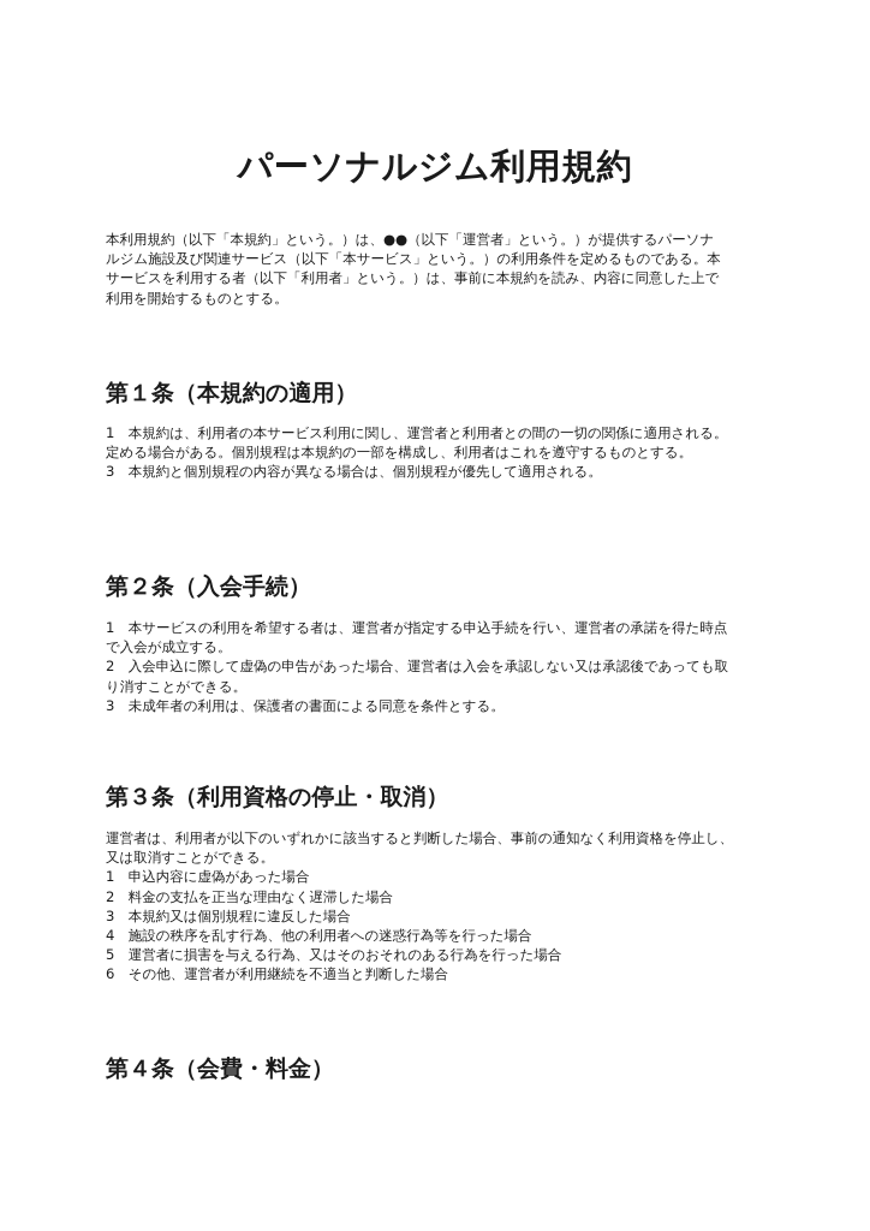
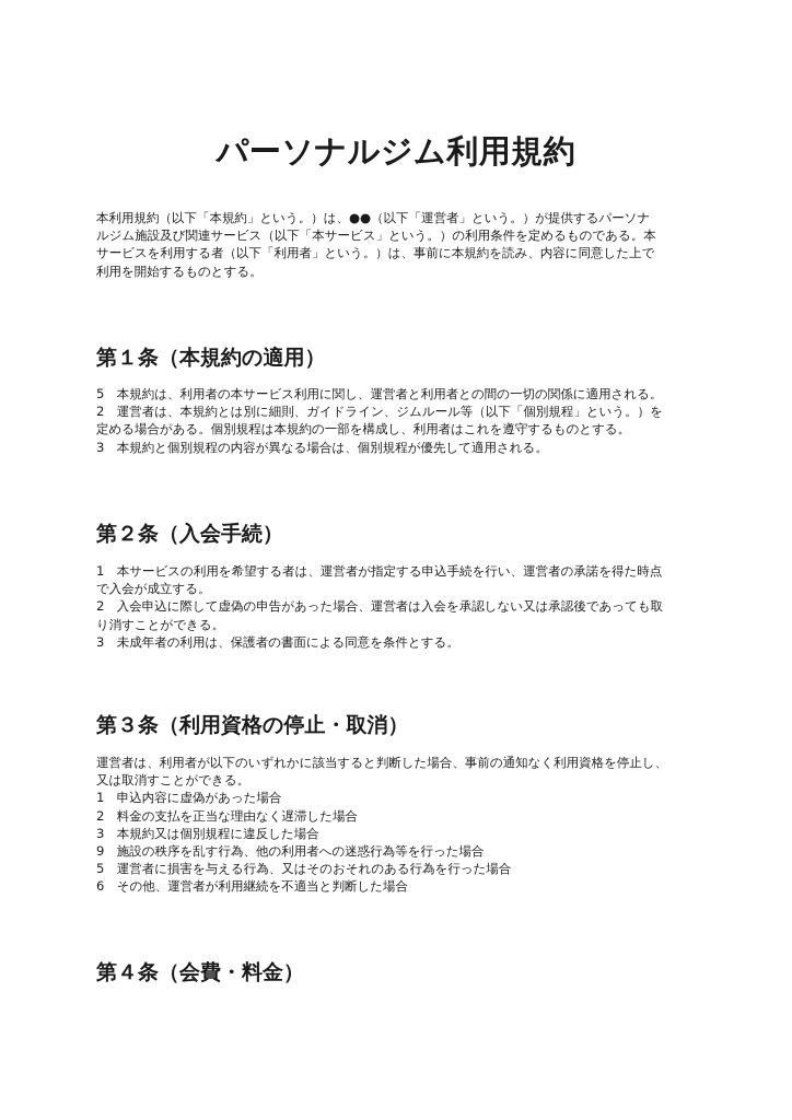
  パーソナルジム利用規約
  本利用規約（以下「本規約」という。）は、●●（以下「運営者」という。）が提供するパーソナ
  ルジム施設及び関連サービス（以下「本サービス」という。）の利用条件を定めるものである。本
  サービスを利用する者（以下「利用者」という。）は、事前に本規約を読み、内容に同意した上で
  利用を開始するものとする。
  第１条（本規約の適用）
- 1 本規約は、利用者の本サービス利用に関し、運営者と利用者との間の一切の関係に適用される。
+ 5 本規約は、利用者の本サービス利用に関し、運営者と利用者との間の一切の関係に適用される。
+ 2 運営者は、本規約とは別に細則、ガイドライン、ジムルール等（以下「個別規程」という。）を
  定める場合がある。個別規程は本規約の一部を構成し、利用者はこれを遵守するものとする。
  3 本規約と個別規程の内容が異なる場合は、個別規程が優先して適用される。
  第２条（入会手続）
  1 本サービスの利用を希望する者は、運営者が指定する申込手続を行い、運営者の承諾を得た時点
  で入会が成立する。
  2 入会申込に際して虚偽の申告があった場合、運営者は入会を承認しない又は承認後であっても取
  り消すことができる。
  3 未成年者の利用は、保護者の書面による同意を条件とする。
  第３条（利用資格の停止・取消）
  運営者は、利用者が以下のいずれかに該当すると判断した場合、事前の通知なく利用資格を停止し、
  又は取消すことができる。
  1 申込内容に虚偽があった場合
  2 料金の支払を正当な理由なく遅滞した場合
  3 本規約又は個別規程に違反した場合
- 4 施設の秩序を乱す行為、他の利用者への迷惑行為等を行った場合
+ 9 施設の秩序を乱す行為、他の利用者への迷惑行為等を行った場合
  5 運営者に損害を与える行為、又はそのおそれのある行為を行った場合
  6 その他、運営者が利用継続を不適当と判断した場合
  第４条（会費・料金）
